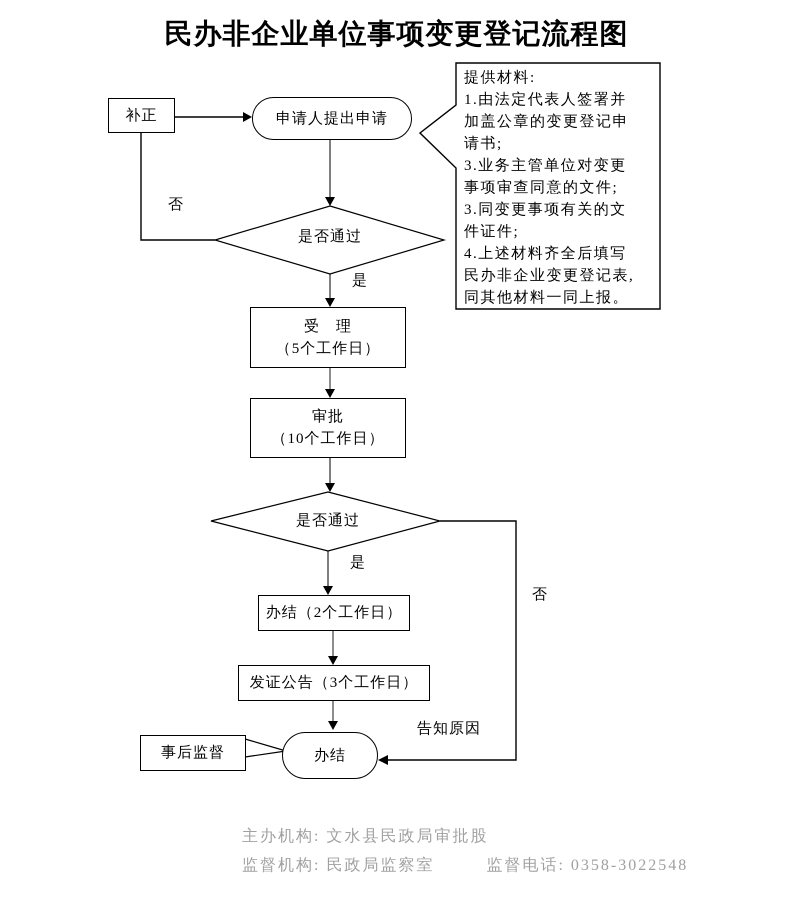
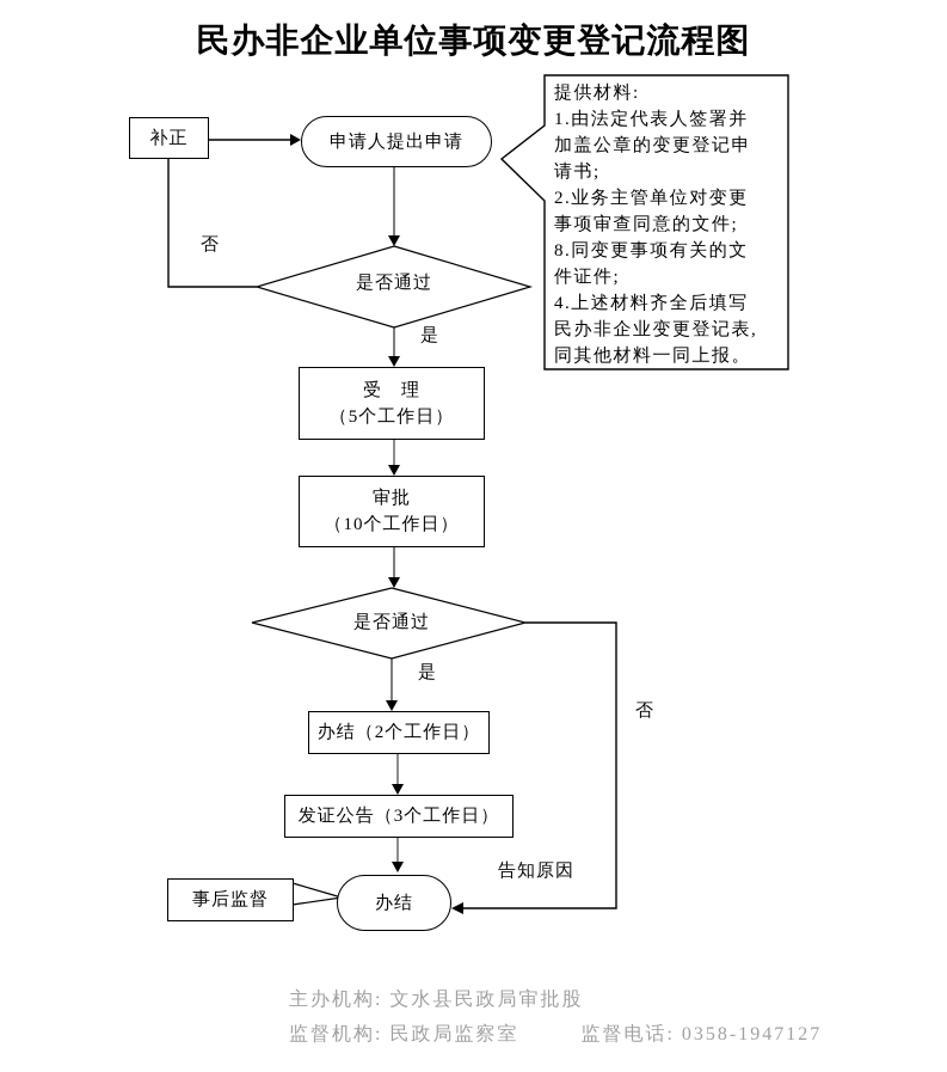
  民办非企业单位事项变更登记流程图
  补正
  申请人提出申请
  是否通过
  受 理
  （5个工作日）
  审批
  （10个工作日）
  是否通过
  办结（2个工作日）
  发证公告（3个工作日）
  事后监督
  办结
  否
  是
  是
  否
  告知原因
  提供材料:
  1.由法定代表人签署并
  加盖公章的变更登记申
  请书;
- 3.业务主管单位对变更
+ 2.业务主管单位对变更
  事项审查同意的文件;
- 3.同变更事项有关的文
+ 8.同变更事项有关的文
  件证件;
  4.上述材料齐全后填写
  民办非企业变更登记表,
  同其他材料一同上报。
  主办机构: 文水县民政局审批股
- 监督机构: 民政局监察室 监督电话: 0358-3022548
+ 监督机构: 民政局监察室 监督电话: 0358-1947127
